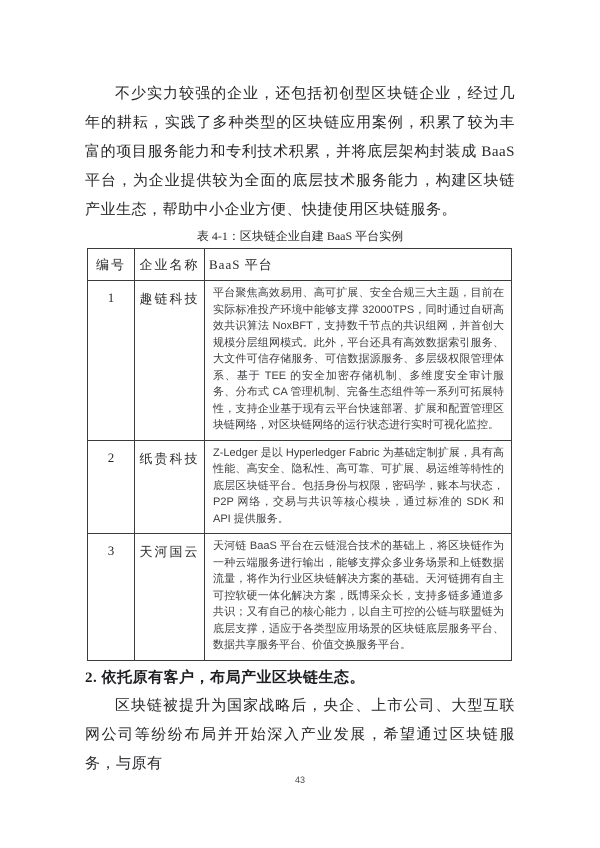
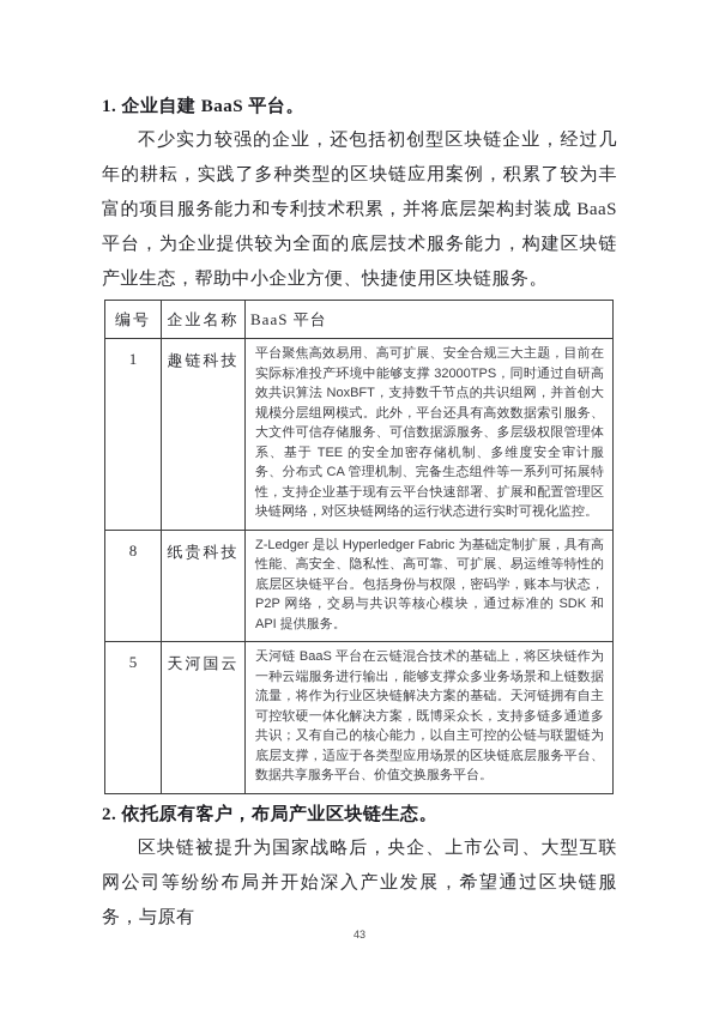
+ 1. 企业自建 BaaS 平台。
  不少实力较强的企业，还包括初创型区块链企业，经过几年的耕耘，实践了多种类型的区块链应用案例，积累了较为丰富的项目服务能力和专利技术积累，并将底层架构封装成 BaaS 平台，为企业提供较为全面的底层技术服务能力，构建区块链产业生态，帮助中小企业方便、快捷使用区块链服务。
- 表 4-1：区块链企业自建 BaaS 平台实例
  编号	企业名称	BaaS 平台
  1	趣链科技	平台聚焦高效易用、高可扩展、安全合规三大主题，目前在实际标准投产环境中能够支撑 32000TPS，同时通过自研高效共识算法 NoxBFT，支持数千节点的共识组网，并首创大规模分层组网模式。此外，平台还具有高效数据索引服务、大文件可信存储服务、可信数据源服务、多层级权限管理体系、基于 TEE 的安全加密存储机制、多维度安全审计服务、分布式 CA 管理机制、完备生态组件等一系列可拓展特性，支持企业基于现有云平台快速部署、扩展和配置管理区块链网络，对区块链网络的运行状态进行实时可视化监控。
- 2	纸贵科技	Z-Ledger 是以 Hyperledger Fabric 为基础定制扩展，具有高性能、高安全、隐私性、高可靠、可扩展、易运维等特性的底层区块链平台。包括身份与权限，密码学，账本与状态，P2P 网络，交易与共识等核心模块，通过标准的 SDK 和 API 提供服务。
+ 8	纸贵科技	Z-Ledger 是以 Hyperledger Fabric 为基础定制扩展，具有高性能、高安全、隐私性、高可靠、可扩展、易运维等特性的底层区块链平台。包括身份与权限，密码学，账本与状态，P2P 网络，交易与共识等核心模块，通过标准的 SDK 和 API 提供服务。
- 3	天河国云	天河链 BaaS 平台在云链混合技术的基础上，将区块链作为一种云端服务进行输出，能够支撑众多业务场景和上链数据流量，将作为行业区块链解决方案的基础。天河链拥有自主可控软硬一体化解决方案，既博采众长，支持多链多通道多共识；又有自己的核心能力，以自主可控的公链与联盟链为底层支撑，适应于各类型应用场景的区块链底层服务平台、数据共享服务平台、价值交换服务平台。
+ 5	天河国云	天河链 BaaS 平台在云链混合技术的基础上，将区块链作为一种云端服务进行输出，能够支撑众多业务场景和上链数据流量，将作为行业区块链解决方案的基础。天河链拥有自主可控软硬一体化解决方案，既博采众长，支持多链多通道多共识；又有自己的核心能力，以自主可控的公链与联盟链为底层支撑，适应于各类型应用场景的区块链底层服务平台、数据共享服务平台、价值交换服务平台。
  2. 依托原有客户，布局产业区块链生态。
  区块链被提升为国家战略后，央企、上市公司、大型互联网公司等纷纷布局并开始深入产业发展，希望通过区块链服务，与原有
  43
